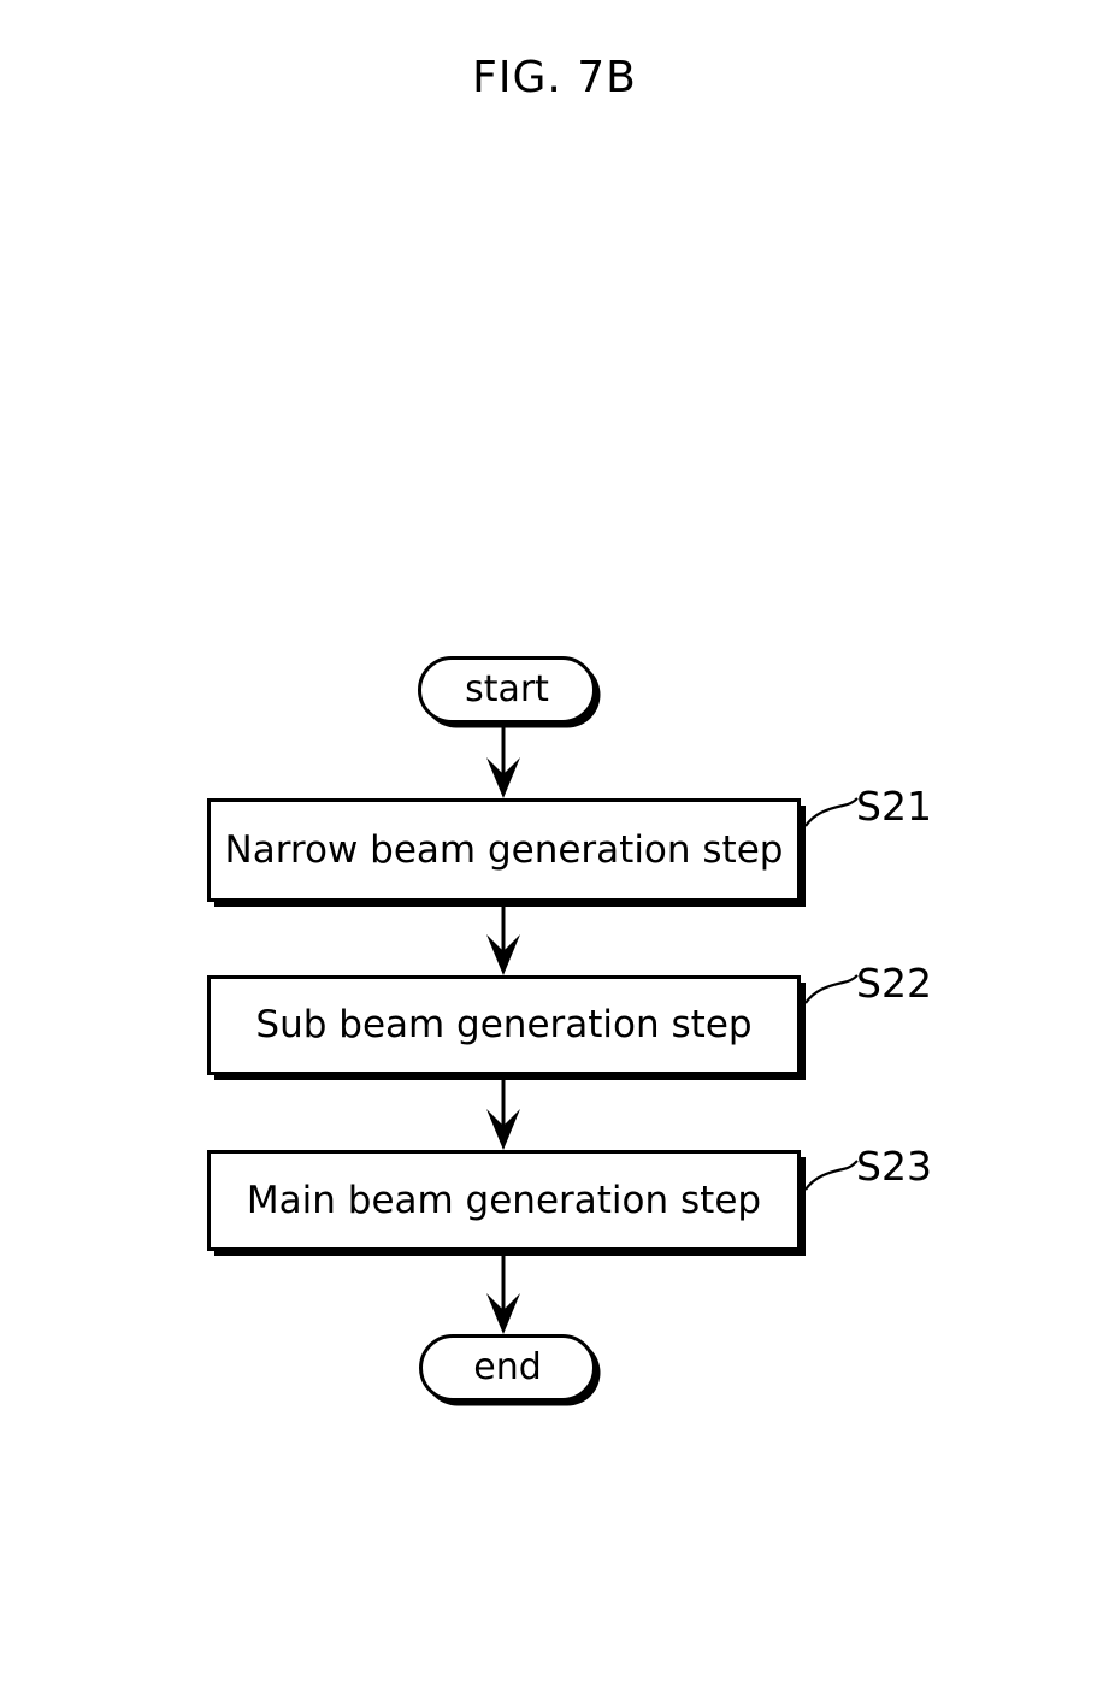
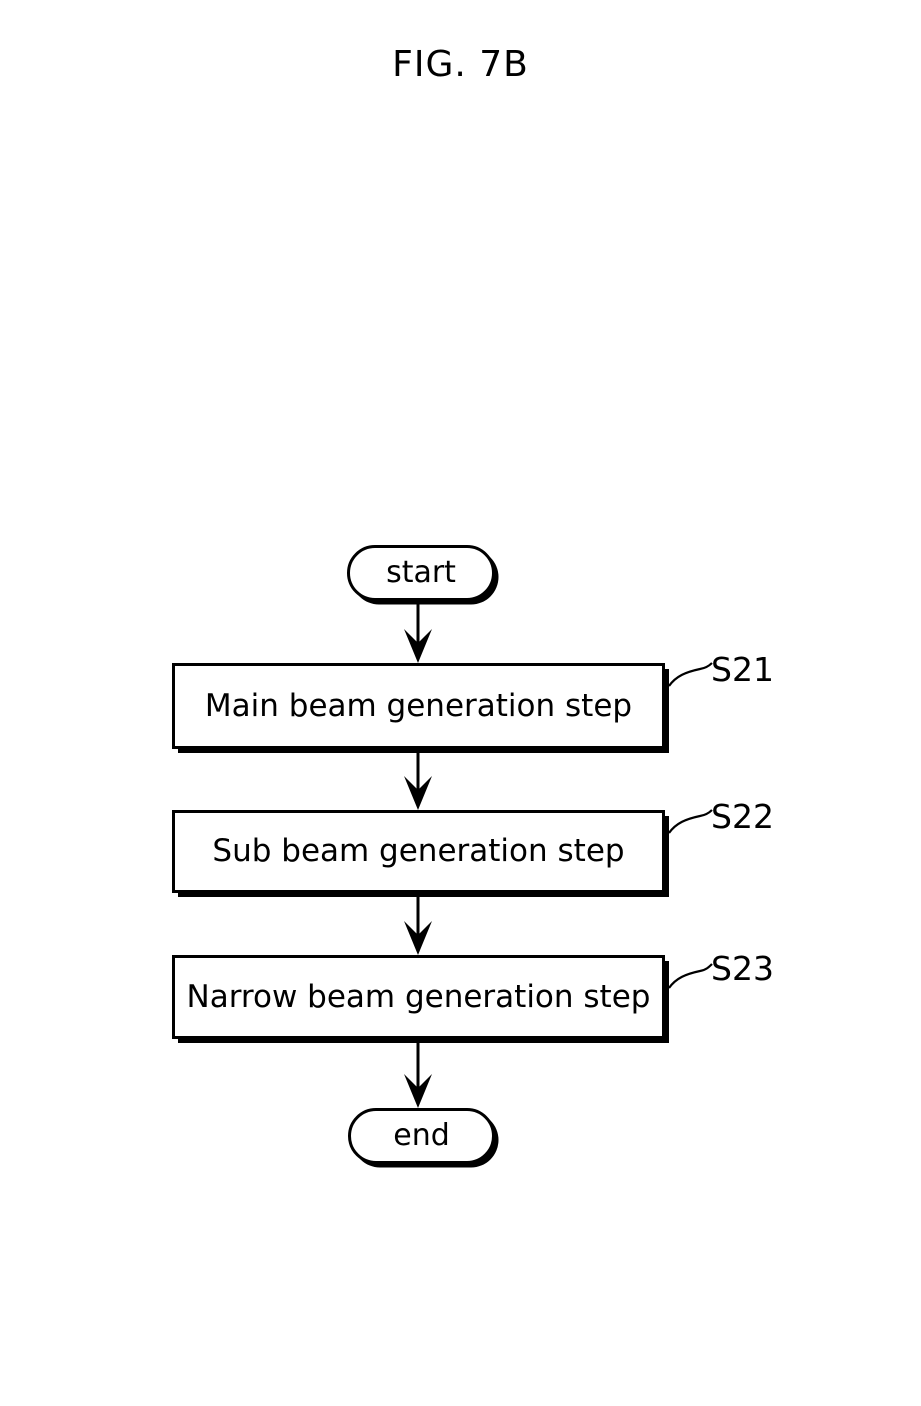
  FIG. 7B
  start
- Narrow beam generation step
+ Main beam generation step
  Sub beam generation step
- Main beam generation step
+ Narrow beam generation step
  S21
  S22
  S23
  end
